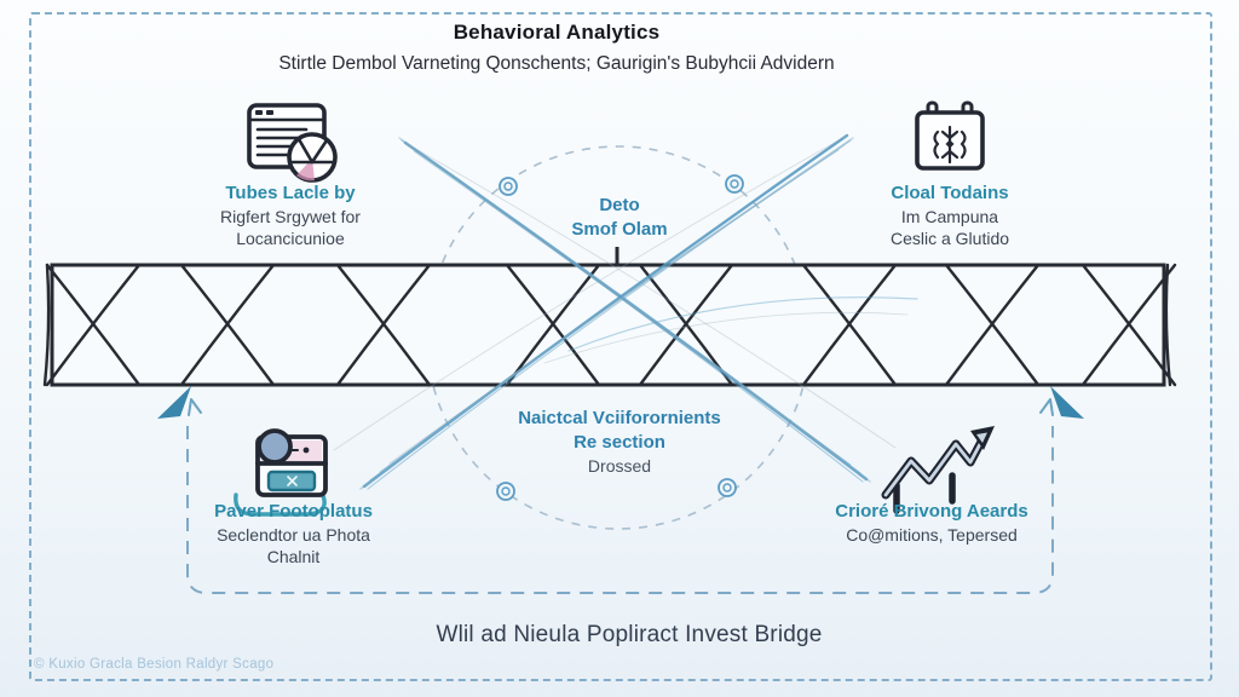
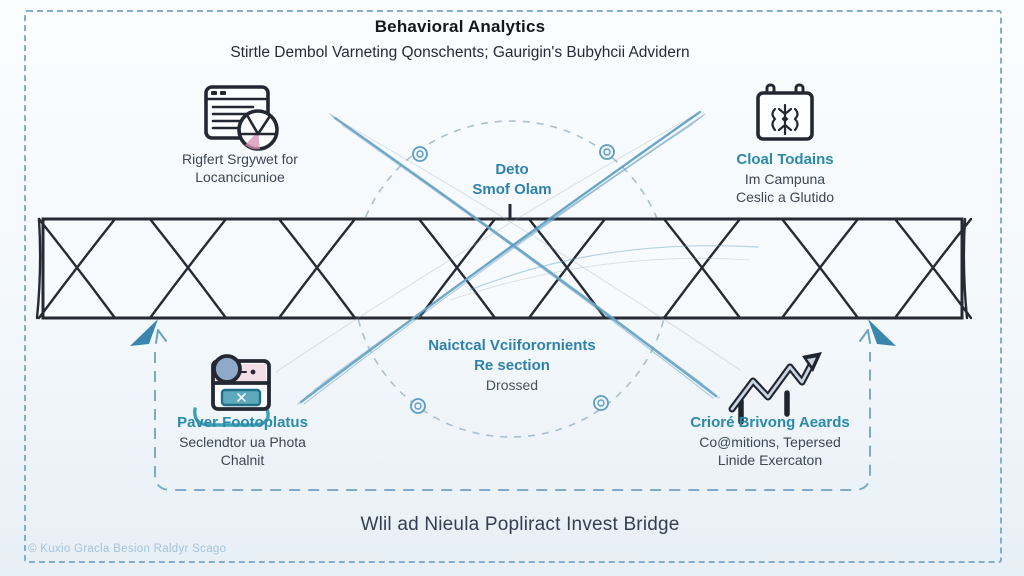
  Behavioral Analytics
  Stirtle Dembol Varneting Qonschents; Gaurigin's Bubyhcii Advidern
- Tubes Lacle by
  Rigfert Srgywet for
  Locancicunioe
  Cloal Todains
  Im Campuna
  Ceslic a Glutido
  Deto
  Smof Olam
  Naictcal Vciiforornients
  Re section
  Drossed
  Paver Footoplatus
  Seclendtor ua Phota
  Chalnit
  Crioré Brivong Aeards
  Co@mitions, Tepersed
+ Linide Exercaton
  Wlil ad Nieula Popliract Invest Bridge
  © Kuxio Gracla Besion Raldyr Scago
